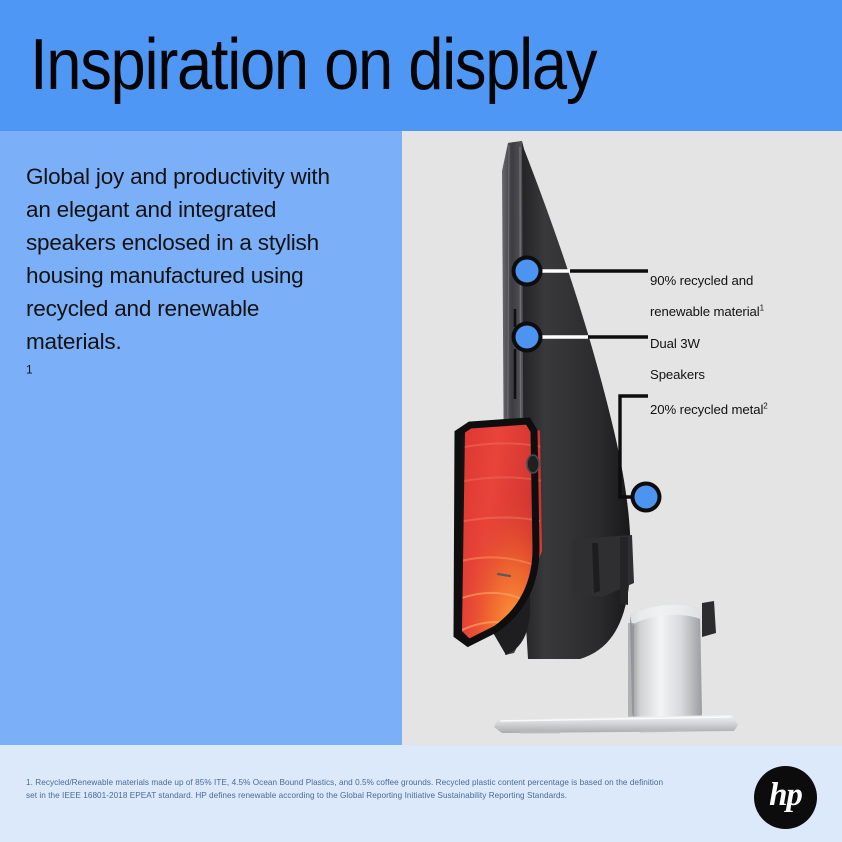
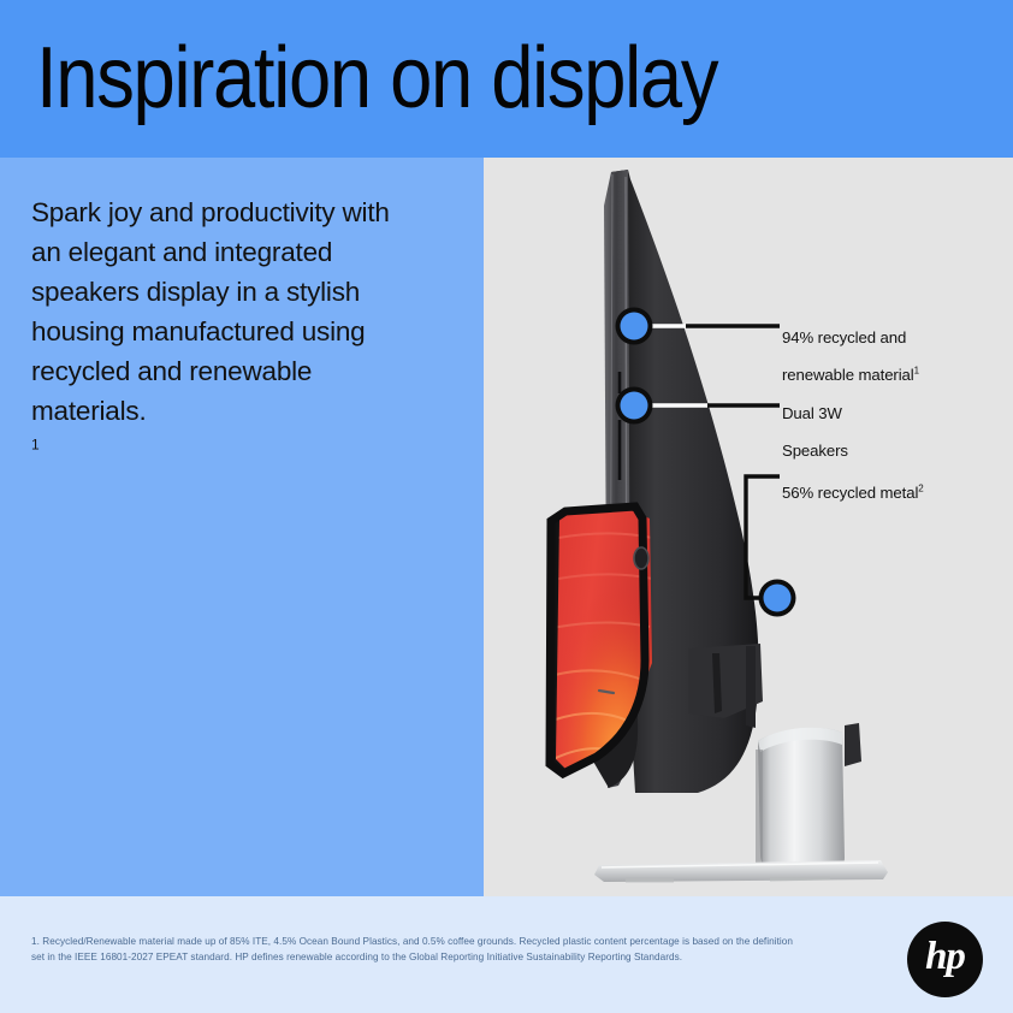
  Inspiration on display
- Global joy and productivity with
+ Spark joy and productivity with
  an elegant and integrated
- speakers enclosed in a stylish
+ speakers display in a stylish
  housing manufactured using
  recycled and renewable
  materials.
  1
- 90% recycled and
+ 94% recycled and
  renewable material1
  Dual 3W
  Speakers
- 20% recycled metal2
+ 56% recycled metal2
- 1. Recycled/Renewable materials made up of 85% ITE, 4.5% Ocean Bound Plastics, and 0.5% coffee grounds. Recycled plastic content percentage is based on the definition
+ 1. Recycled/Renewable material made up of 85% ITE, 4.5% Ocean Bound Plastics, and 0.5% coffee grounds. Recycled plastic content percentage is based on the definition
- set in the IEEE 16801-2018 EPEAT standard. HP defines renewable according to the Global Reporting Initiative Sustainability Reporting Standards.
+ set in the IEEE 16801-2027 EPEAT standard. HP defines renewable according to the Global Reporting Initiative Sustainability Reporting Standards.
  hp
